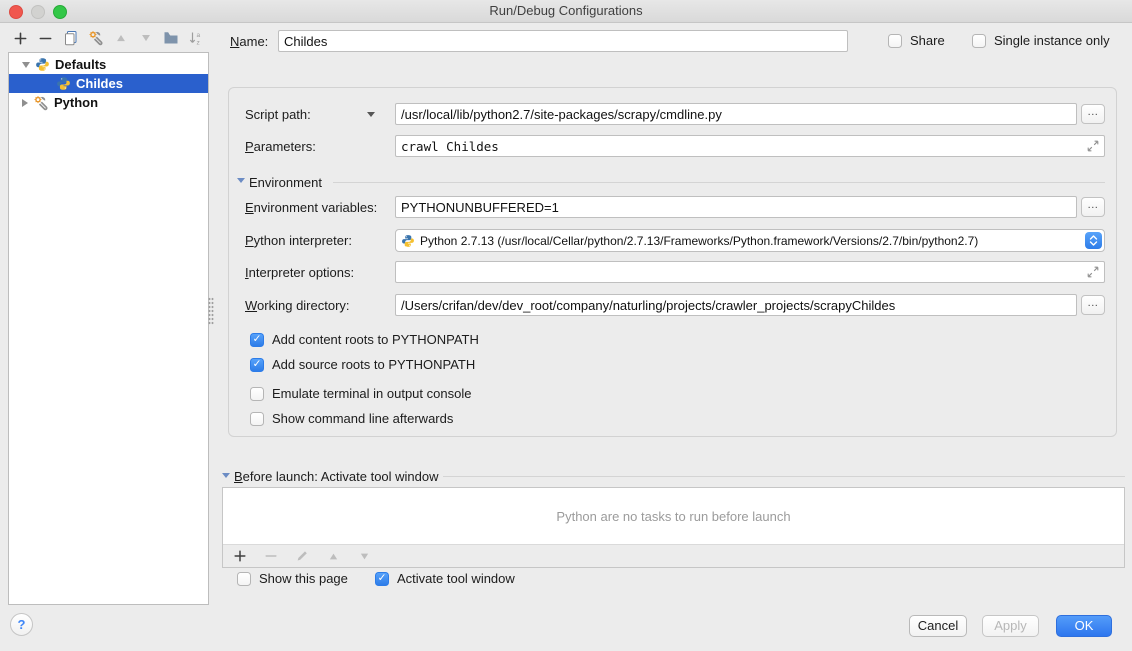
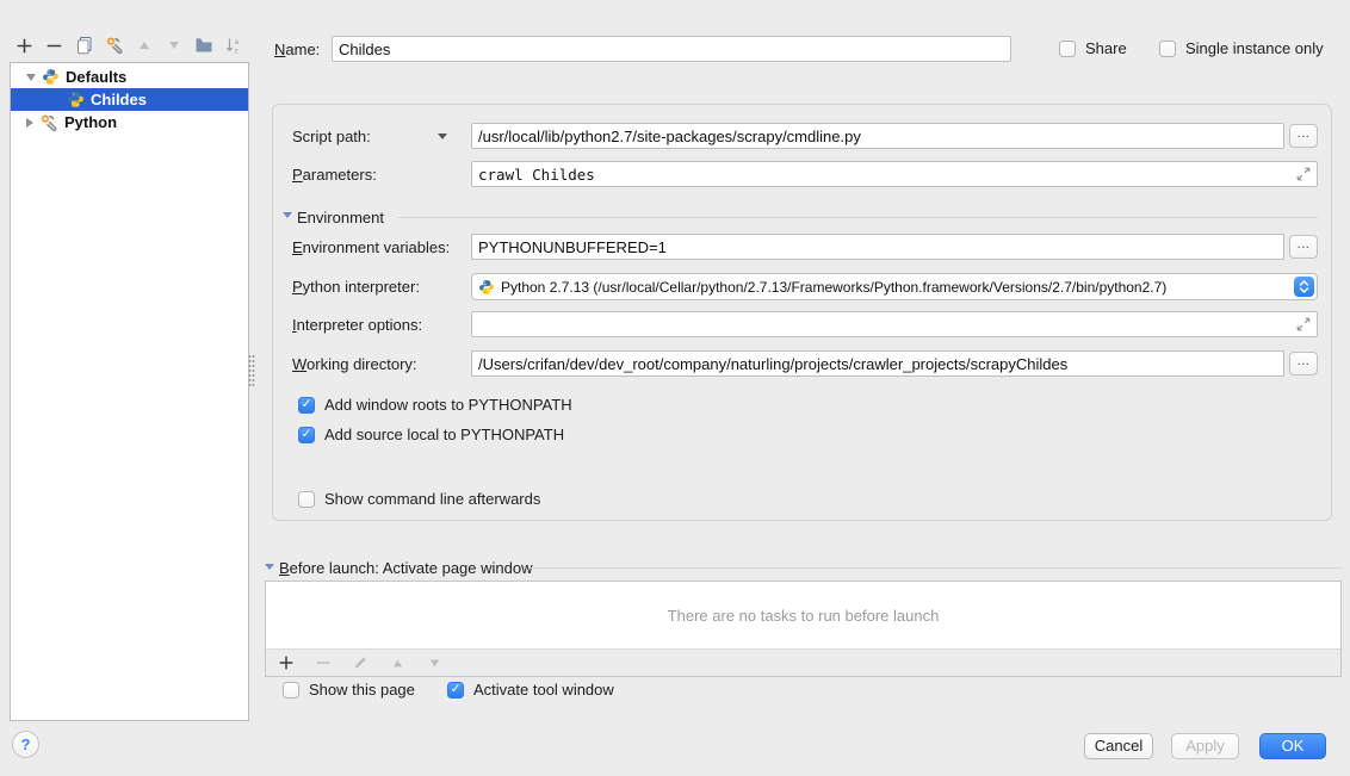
- Run/Debug Configurations
  Defaults
  Childes
  Python
  Name:
  Childes
  Share
  Single instance only
  Script path:
  /usr/local/lib/python2.7/site-packages/scrapy/cmdline.py
  ...
  Parameters:
  crawl Childes
  Environment
  Environment variables:
  PYTHONUNBUFFERED=1
  ...
  Python interpreter:
  Python 2.7.13 (/usr/local/Cellar/python/2.7.13/Frameworks/Python.framework/Versions/2.7/bin/python2.7)
  Interpreter options:
  Working directory:
  /Users/crifan/dev/dev_root/company/naturling/projects/crawler_projects/scrapyChildes
  ...
  ✓
- Add content roots to PYTHONPATH
+ Add window roots to PYTHONPATH
  ✓
- Add source roots to PYTHONPATH
+ Add source local to PYTHONPATH
- Emulate terminal in output console
  Show command line afterwards
- Before launch: Activate tool window
+ Before launch: Activate page window
- Python are no tasks to run before launch
+ There are no tasks to run before launch
  Show this page
  ✓
  Activate tool window
  ?
  Cancel
  Apply
  OK
